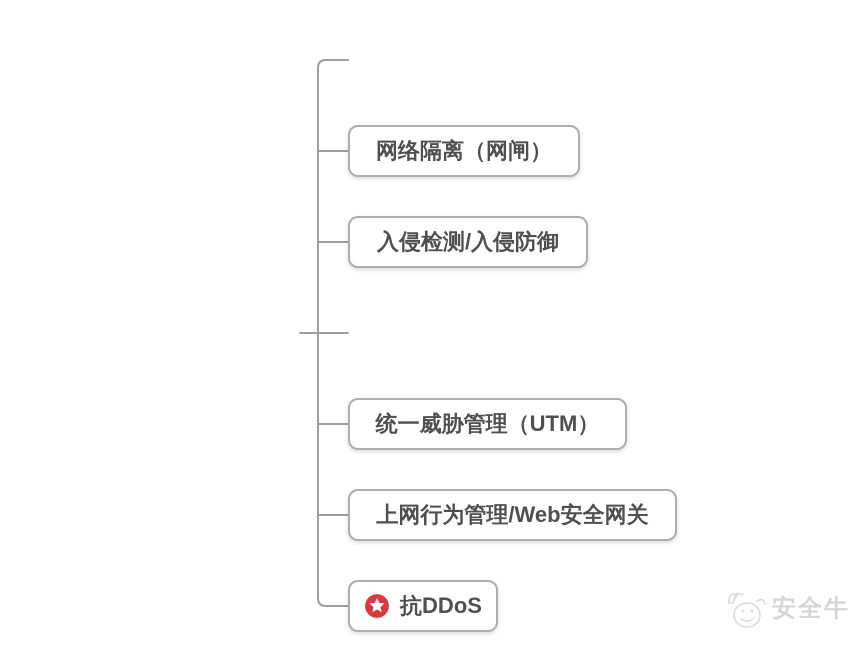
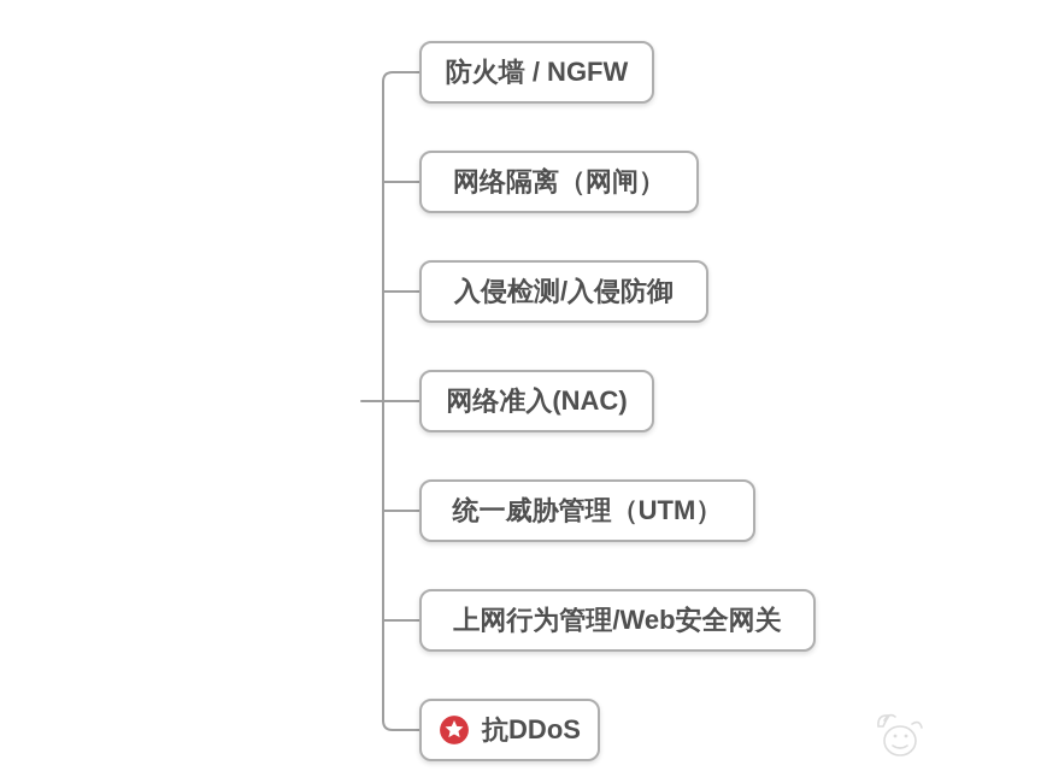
+ 防火墙 / NGFW
  网络隔离（网闸）
  入侵检测/入侵防御
+ 网络准入(NAC)
  统一威胁管理（UTM）
  上网行为管理/Web安全网关
  抗DDoS
- 安全牛
